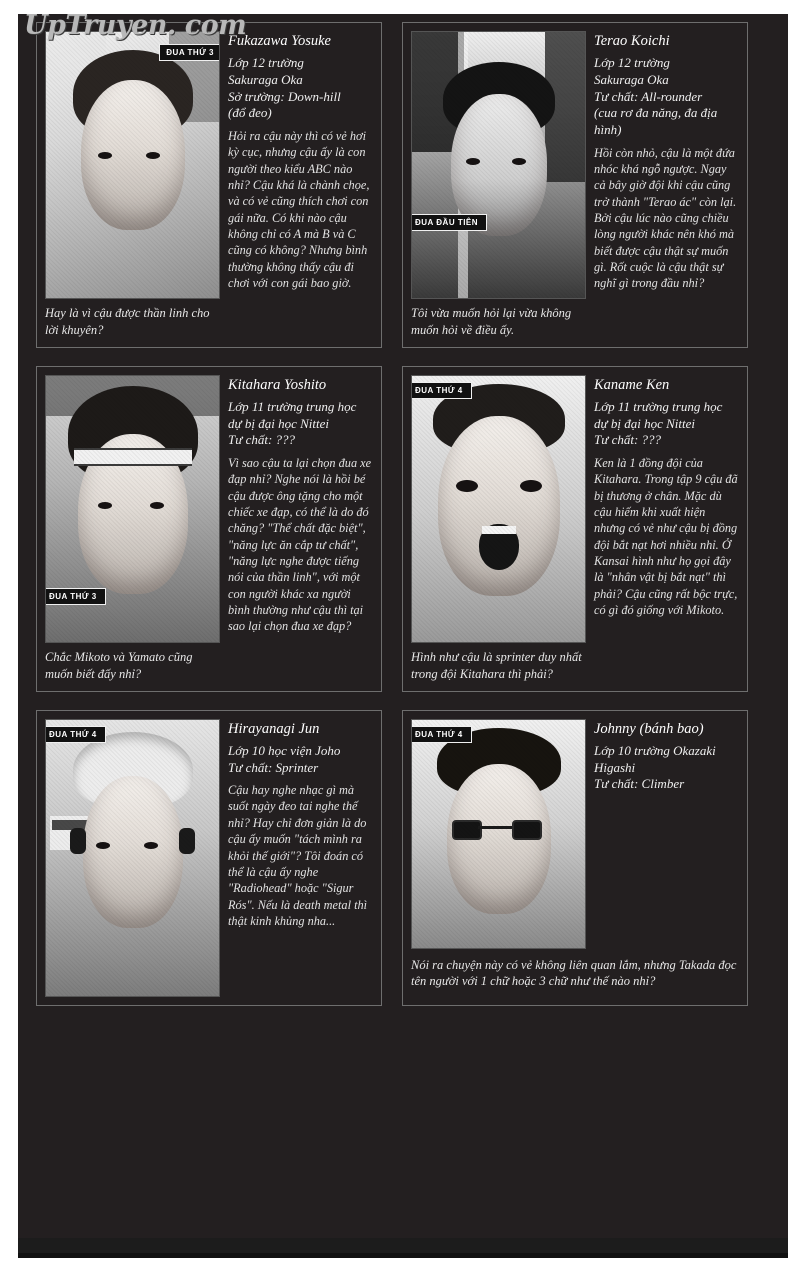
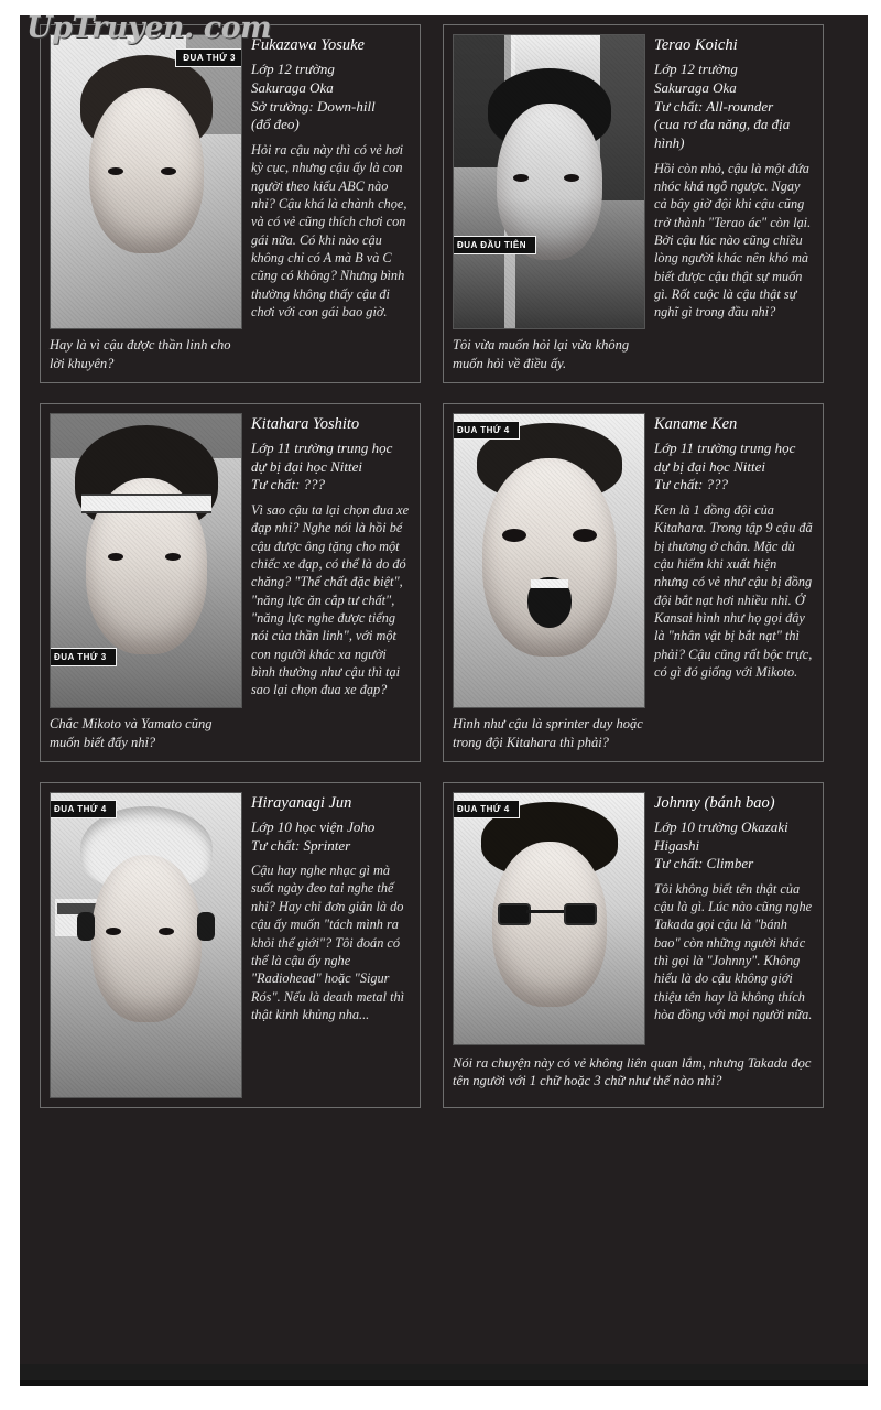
  UpTruyen. com
  ĐUA THỨ 3
  Hay là vì cậu được thần linh cho lời khuyên?
  Fukazawa Yosuke
  Lớp 12 trường
  Sakuraga Oka
  Sở trường: Down-hill
  (đổ đeo)
  Hỏi ra cậu này thì có vẻ hơi kỳ cục, nhưng cậu ấy là con người theo kiểu ABC nào nhỉ? Cậu khá là chành chọe, và có vẻ cũng thích chơi con gái nữa. Có khi nào cậu không chỉ có A mà B và C cũng có không? Nhưng bình thường không thấy cậu đi chơi với con gái bao giờ.
  ĐUA ĐẦU TIÊN
  Tôi vừa muốn hỏi lại vừa không muốn hỏi về điều ấy.
  Terao Koichi
  Lớp 12 trường
  Sakuraga Oka
  Tư chất: All-rounder
  (cua rơ đa năng, đa địa hình)
  Hồi còn nhỏ, cậu là một đứa nhóc khá ngỗ ngược. Ngay cả bây giờ đội khi cậu cũng trở thành "Terao ác" còn lại. Bởi cậu lúc nào cũng chiều lòng người khác nên khó mà biết được cậu thật sự muốn gì. Rốt cuộc là cậu thật sự nghĩ gì trong đầu nhỉ?
  ĐUA THỨ 3
  Chắc Mikoto và Yamato cũng muốn biết đấy nhỉ?
  Kitahara Yoshito
  Lớp 11 trường trung học dự bị đại học Nittei
  Tư chất: ???
  Vì sao cậu ta lại chọn đua xe đạp nhỉ? Nghe nói là hồi bé cậu được ông tặng cho một chiếc xe đạp, có thể là do đó chăng? "Thể chất đặc biệt", "năng lực ăn cắp tư chất", "năng lực nghe được tiếng nói của thần linh", với một con người khác xa người bình thường như cậu thì tại sao lại chọn đua xe đạp?
  ĐUA THỨ 4
- Hình như cậu là sprinter duy nhất trong đội Kitahara thì phải?
+ Hình như cậu là sprinter duy hoặc trong đội Kitahara thì phải?
  Kaname Ken
  Lớp 11 trường trung học dự bị đại học Nittei
  Tư chất: ???
  Ken là 1 đồng đội của Kitahara. Trong tập 9 cậu đã bị thương ở chân. Mặc dù cậu hiếm khi xuất hiện nhưng có vẻ như cậu bị đồng đội bắt nạt hơi nhiều nhỉ. Ở Kansai hình như họ gọi đây là "nhân vật bị bắt nạt" thì phải? Cậu cũng rất bộc trực, có gì đó giống với Mikoto.
  ĐUA THỨ 4
  Hirayanagi Jun
  Lớp 10 học viện Joho
  Tư chất: Sprinter
  Cậu hay nghe nhạc gì mà suốt ngày đeo tai nghe thế nhỉ? Hay chỉ đơn giản là do cậu ấy muốn "tách mình ra khỏi thế giới"? Tôi đoán có thể là cậu ấy nghe "Radiohead" hoặc "Sigur Rós". Nếu là death metal thì thật kinh khủng nha...
  ĐUA THỨ 4
  Johnny (bánh bao)
  Lớp 10 trường Okazaki Higashi
  Tư chất: Climber
+ Tôi không biết tên thật của cậu là gì. Lúc nào cũng nghe Takada gọi cậu là "bánh bao" còn những người khác thì gọi là "Johnny". Không hiểu là do cậu không giới thiệu tên hay là không thích hòa đồng với mọi người nữa.
  Nói ra chuyện này có vẻ không liên quan lắm, nhưng Takada đọc tên người với 1 chữ hoặc 3 chữ như thế nào nhỉ?
